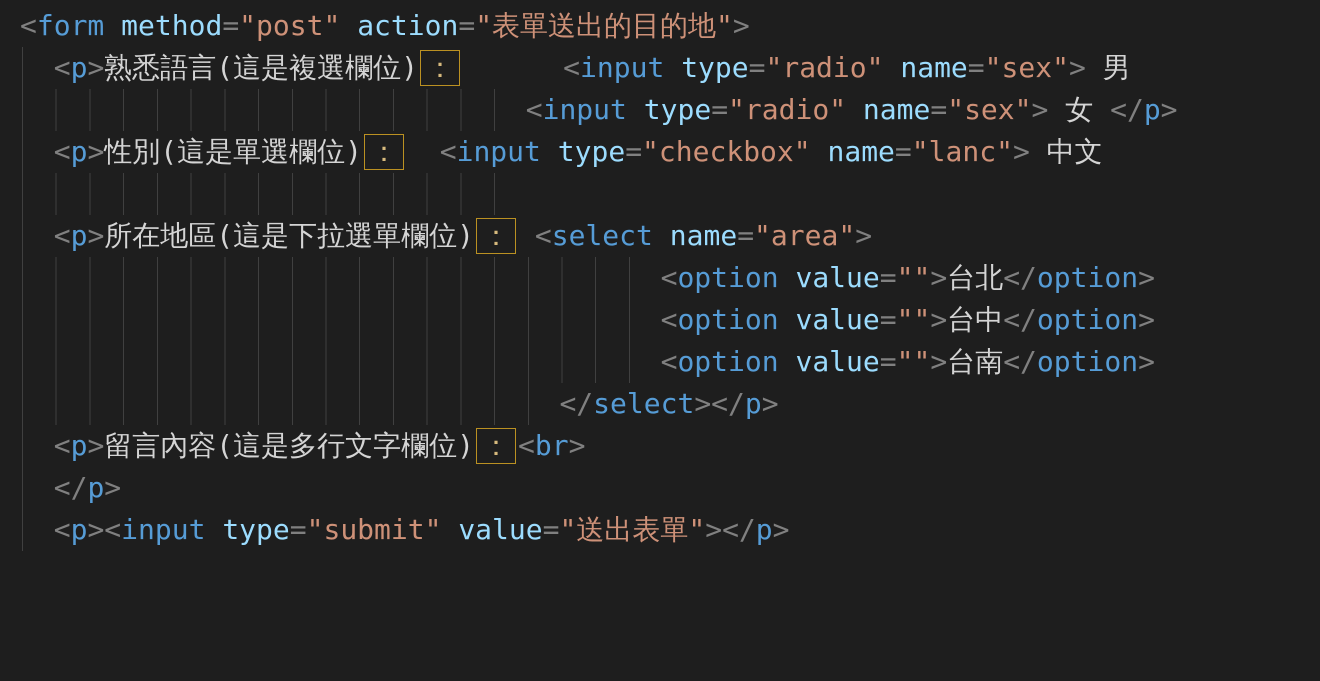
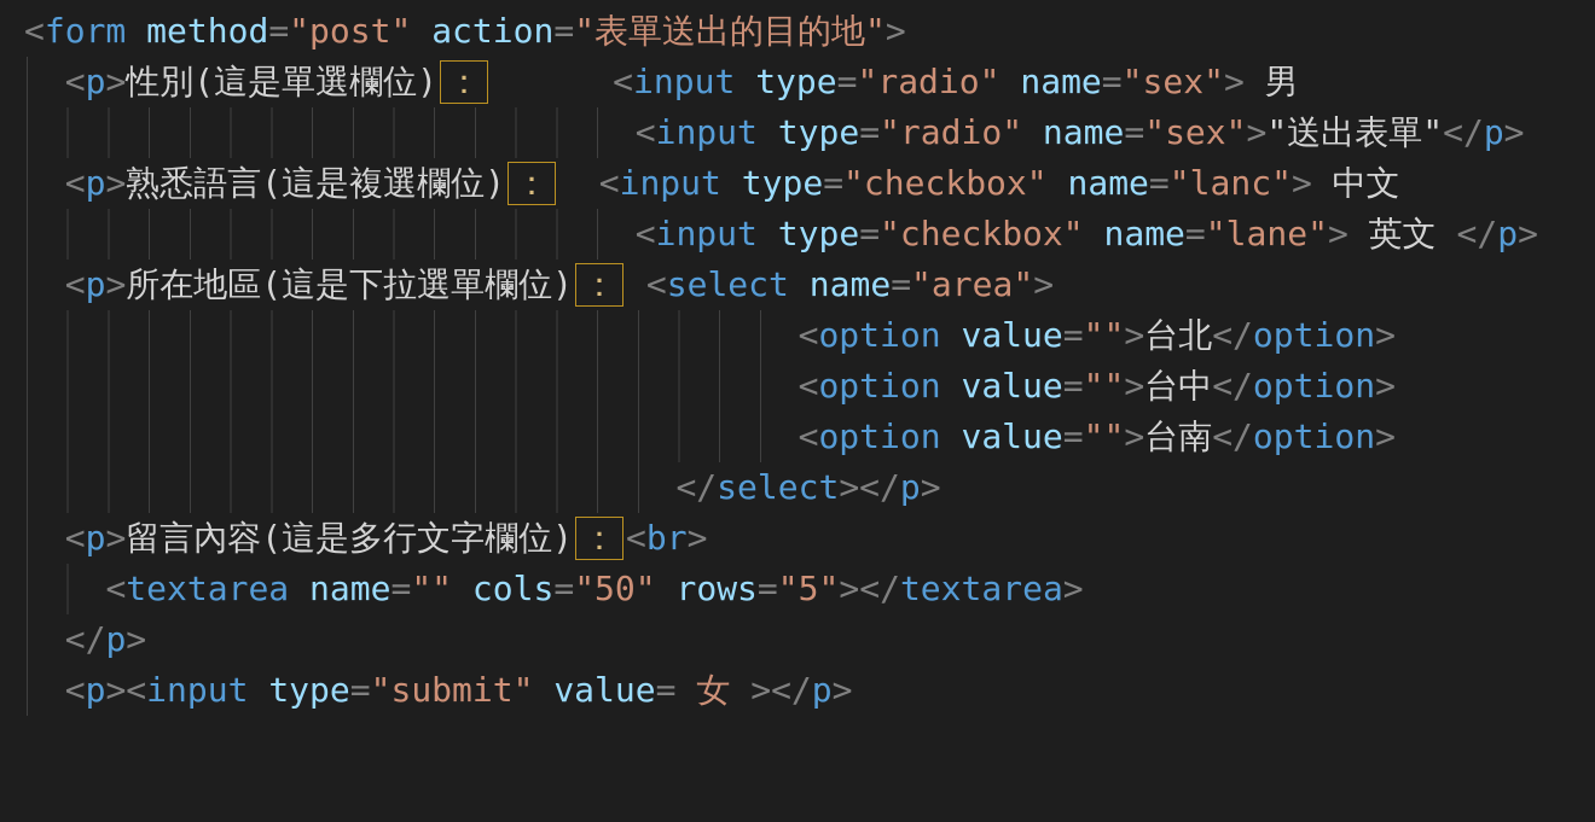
  <form method="post" action="表單送出的目的地">
- <p>熟悉語言(這是複選欄位) ： <input type="radio" name="sex"> 男
+ <p>性別(這是單選欄位) ： <input type="radio" name="sex"> 男
- <input type="radio" name="sex"> 女 </p>
+ <input type="radio" name="sex">"送出表單"</p>
- <p>性別(這是單選欄位) ： <input type="checkbox" name="lanc"> 中文
+ <p>熟悉語言(這是複選欄位) ： <input type="checkbox" name="lanc"> 中文
+ <input type="checkbox" name="lane"> 英文 </p>
  <p>所在地區(這是下拉選單欄位) ： <select name="area">
  <option value="">台北</option>
  <option value="">台中</option>
  <option value="">台南</option>
  </select></p>
  <p>留言內容(這是多行文字欄位) ： <br>
+ <textarea name="" cols="50" rows="5"></textarea>
  </p>
- <p><input type="submit" value="送出表單"></p>
+ <p><input type="submit" value= 女 ></p>
